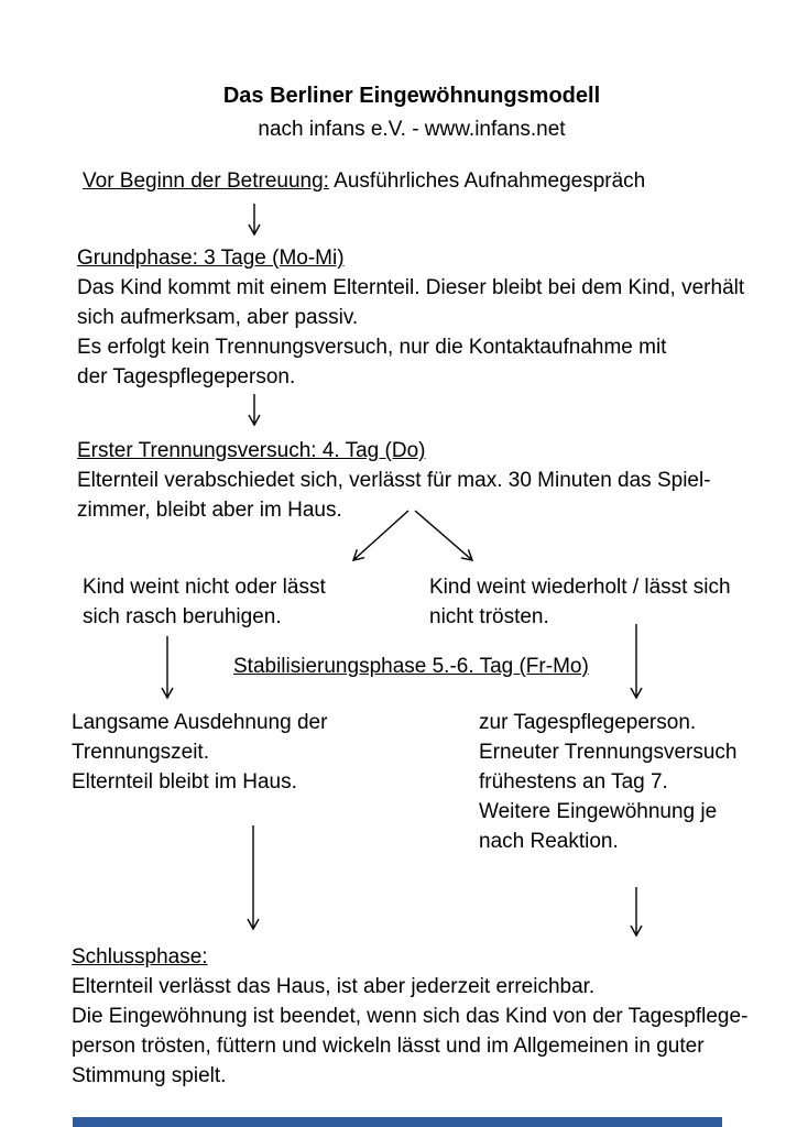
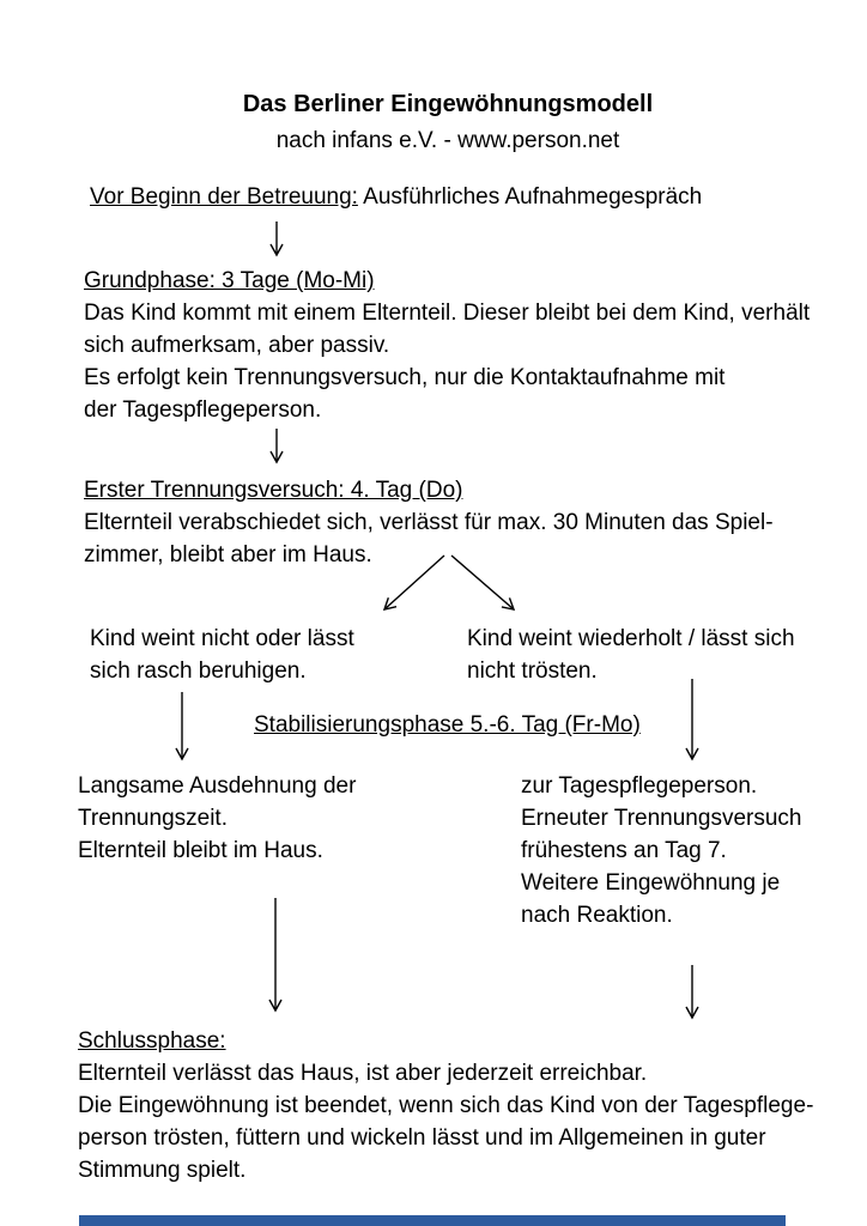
  Das Berliner Eingewöhnungsmodell
- nach infans e.V. - www.infans.net
+ nach infans e.V. - www.person.net
  Vor Beginn der Betreuung: Ausführliches Aufnahmegespräch
  Grundphase: 3 Tage (Mo-Mi)
  Das Kind kommt mit einem Elternteil. Dieser bleibt bei dem Kind, verhält
  sich aufmerksam, aber passiv.
  Es erfolgt kein Trennungsversuch, nur die Kontaktaufnahme mit
  der Tagespflegeperson.
  Erster Trennungsversuch: 4. Tag (Do)
  Elternteil verabschiedet sich, verlässt für max. 30 Minuten das Spiel-
  zimmer, bleibt aber im Haus.
  Kind weint nicht oder lässt
  sich rasch beruhigen.
  Kind weint wiederholt / lässt sich
  nicht trösten.
  Stabilisierungsphase 5.-6. Tag (Fr-Mo)
  Langsame Ausdehnung der
  Trennungszeit.
  Elternteil bleibt im Haus.
  zur Tagespflegeperson.
  Erneuter Trennungsversuch
  frühestens an Tag 7.
  Weitere Eingewöhnung je
  nach Reaktion.
  Schlussphase:
  Elternteil verlässt das Haus, ist aber jederzeit erreichbar.
  Die Eingewöhnung ist beendet, wenn sich das Kind von der Tagespflege-
  person trösten, füttern und wickeln lässt und im Allgemeinen in guter
  Stimmung spielt.
